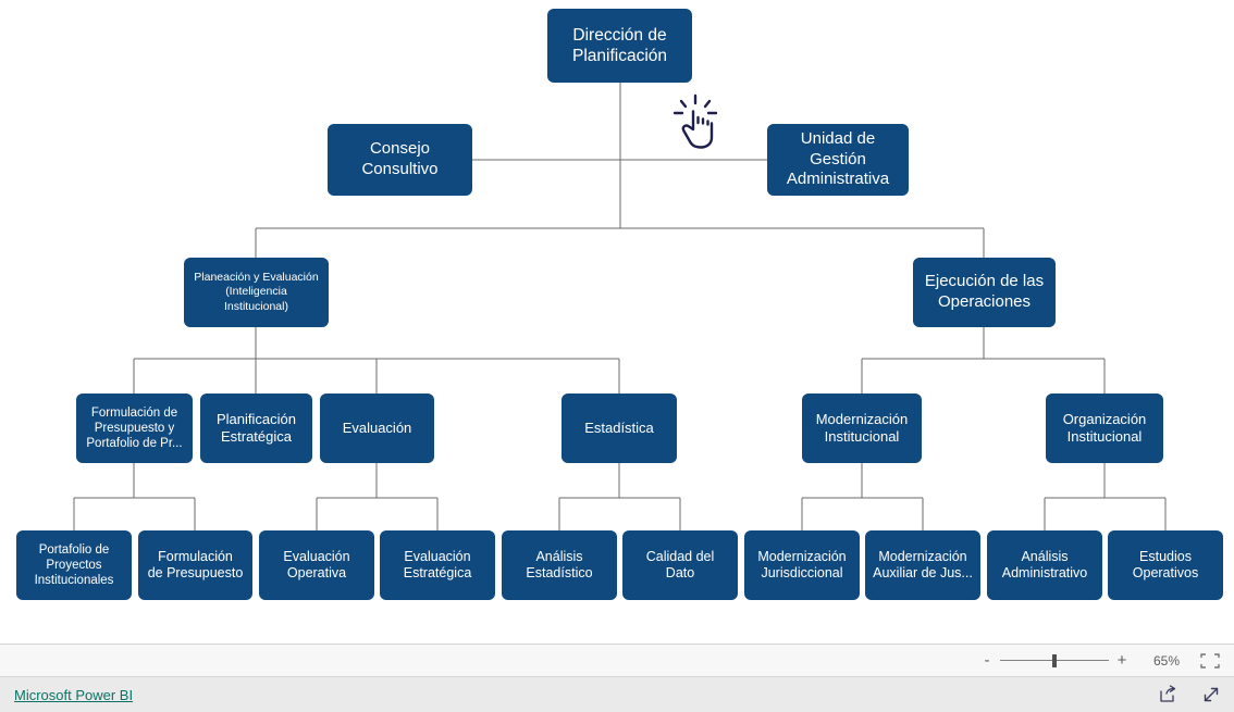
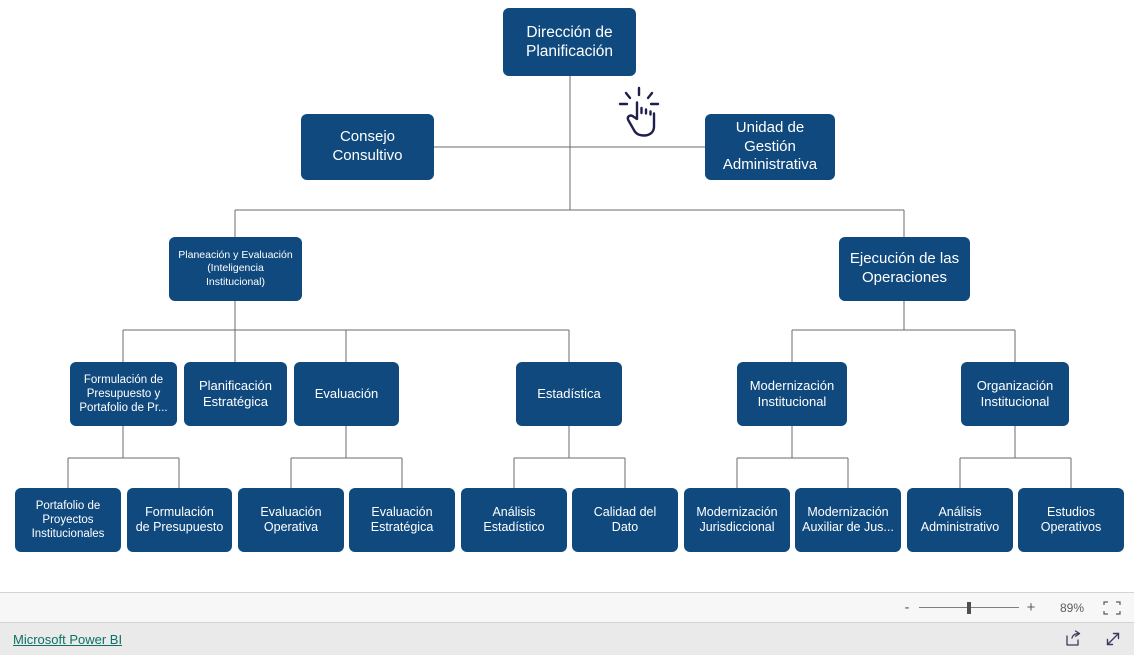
  Dirección de
  Planificación
  Consejo
  Consultivo
  Unidad de Gestión
  Administrativa
  Planeación y Evaluación
  (Inteligencia
  Institucional)
  Ejecución de las
  Operaciones
  Formulación de
  Presupuesto y
  Portafolio de Pr...
  Planificación
  Estratégica
  Evaluación
  Estadística
  Modernización
  Institucional
  Organización
  Institucional
  Portafolio de
  Proyectos
  Institucionales
  Formulación
  de Presupuesto
  Evaluación
  Operativa
  Evaluación
  Estratégica
  Análisis
  Estadístico
  Calidad del
  Dato
  Modernización
  Jurisdiccional
  Modernización
  Auxiliar de Jus...
  Análisis
  Administrativo
  Estudios
  Operativos
  -
  +
- 65%
+ 89%
  Microsoft Power BI
